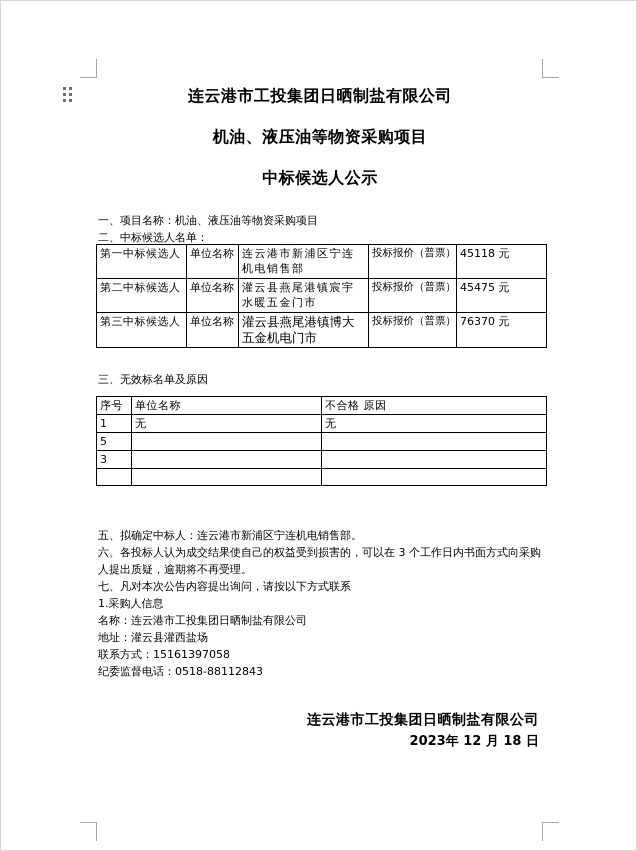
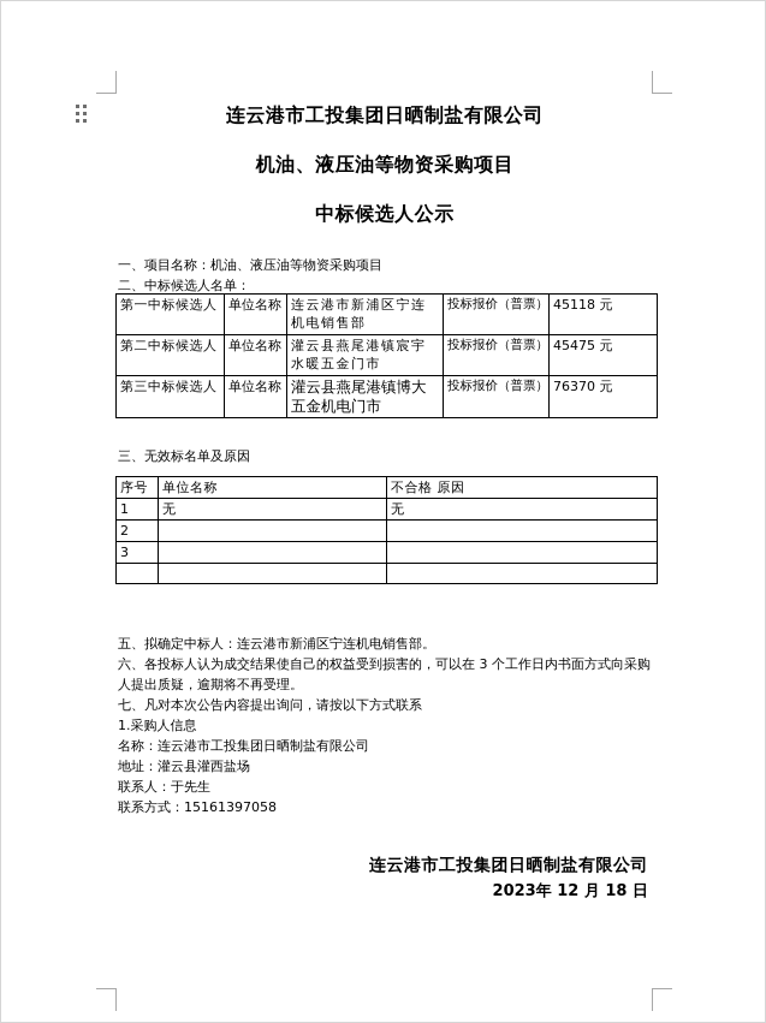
  连云港市工投集团日晒制盐有限公司
  机油、液压油等物资采购项目
  中标候选人公示
  一、项目名称：机油、液压油等物资采购项目
  二、中标候选人名单：
  第一中标候选人	单位名称	连云港市新浦区宁连机电销售部	投标报价（普票）	45118 元
  第二中标候选人	单位名称	灌云县燕尾港镇宸宇水暖五金门市	投标报价（普票）	45475 元
  第三中标候选人	单位名称	灌云县燕尾港镇博大五金机电门市	投标报价（普票）	76370 元
  三、无效标名单及原因
  序号	单位名称	不合格 原因
  1	无	无
- 5
+ 2
  3
  五、拟确定中标人：连云港市新浦区宁连机电销售部。
  六、各投标人认为成交结果使自己的权益受到损害的，可以在 3 个工作日内书面方式向采购人提出质疑，逾期将不再受理。
  七、凡对本次公告内容提出询问，请按以下方式联系
  1.采购人信息
  名称：连云港市工投集团日晒制盐有限公司
  地址：灌云县灌西盐场
+ 联系人：于先生
  联系方式：15161397058
- 纪委监督电话：0518-88112843
  连云港市工投集团日晒制盐有限公司
  2023年 12 月 18 日
